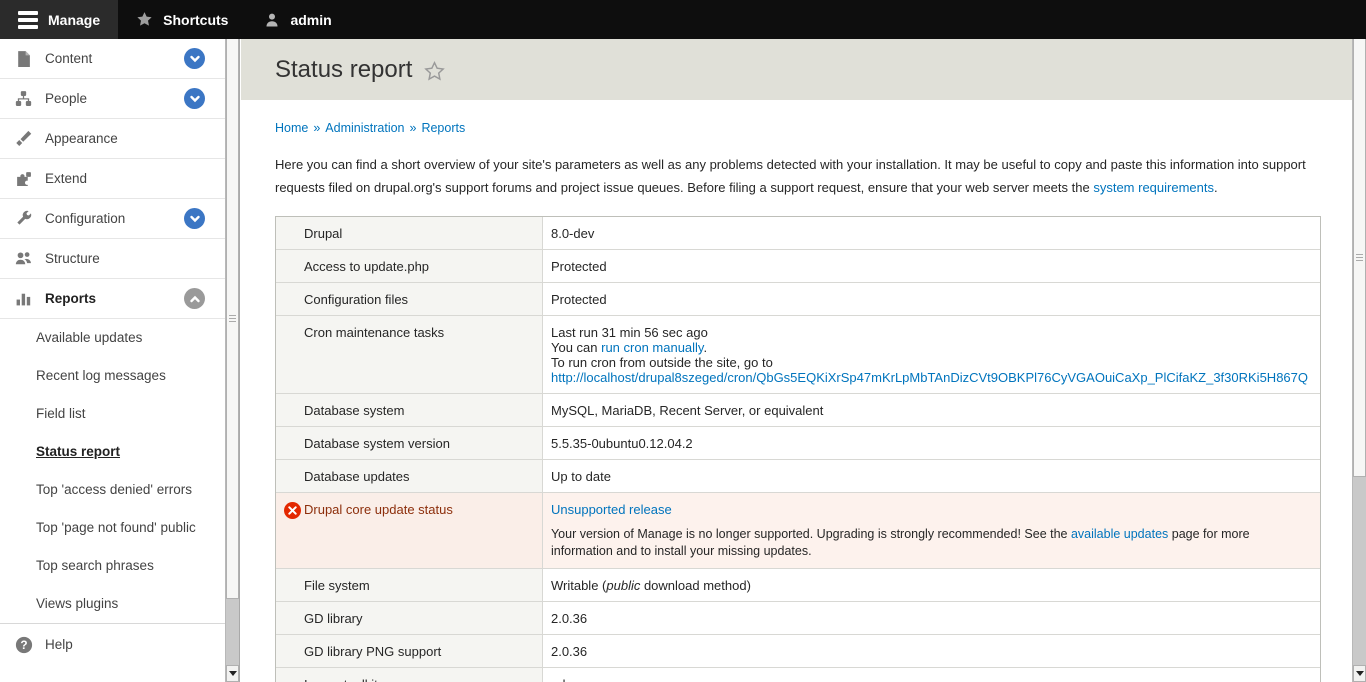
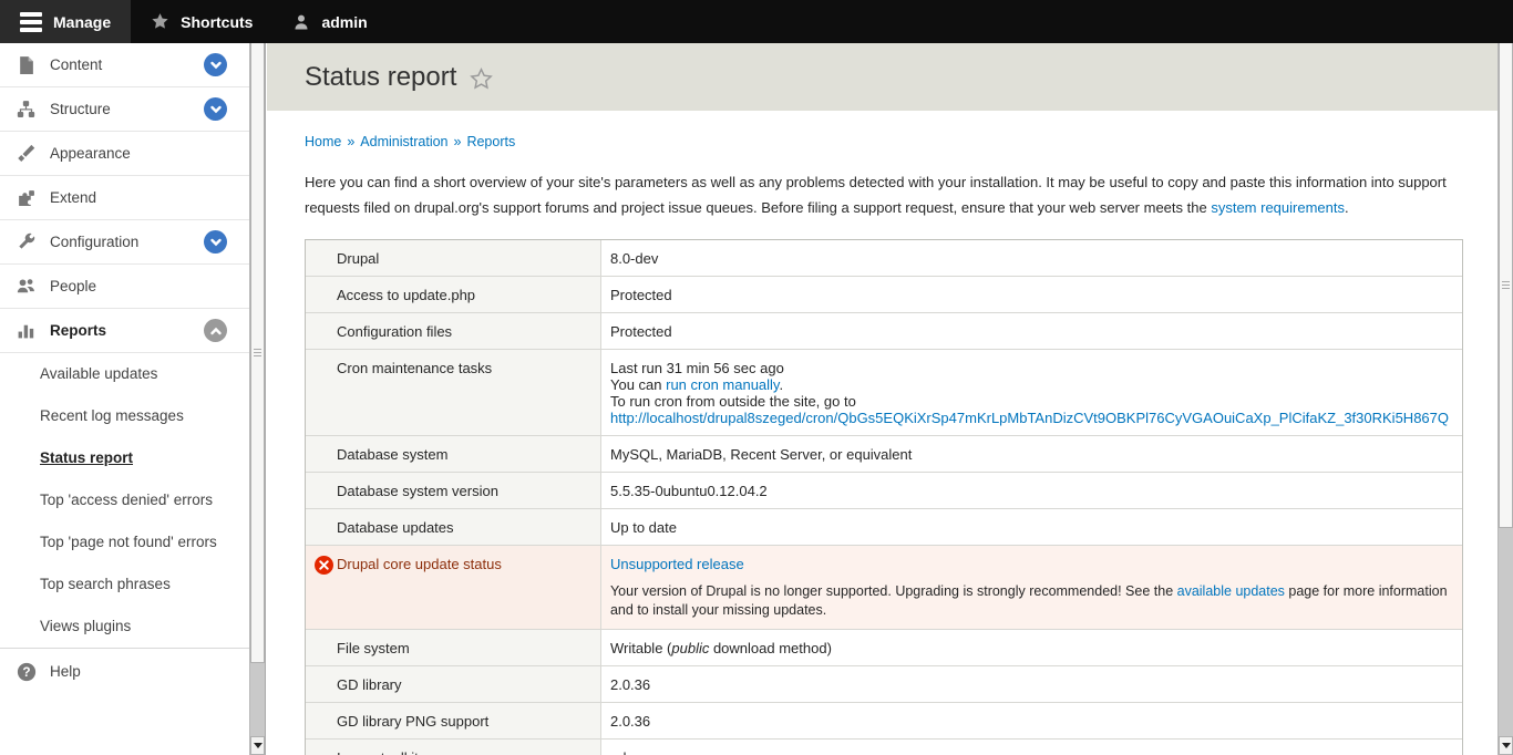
  Manage
  Shortcuts
  admin
  Content
- People
+ Structure
  Appearance
  Extend
  Configuration
- Structure
+ People
  Reports
  Available updates
  Recent log messages
- Field list
  Status report
  Top 'access denied' errors
- Top 'page not found' public
+ Top 'page not found' errors
  Top search phrases
  Views plugins
  ?
  Help
  Status report
  Home » Administration » Reports
  Here you can find a short overview of your site's parameters as well as any problems detected with your installation. It may be useful to copy and paste this information into support requests filed on drupal.org's support forums and project issue queues. Before filing a support request, ensure that your web server meets the system requirements.
  Drupal	8.0-dev
  Access to update.php	Protected
  Configuration files	Protected
  Cron maintenance tasks	Last run 31 min 56 sec ago You can run cron manually. To run cron from outside the site, go to http://localhost/drupal8szeged/cron/QbGs5EQKiXrSp47mKrLpMbTAnDizCVt9OBKPl76CyVGAOuiCaXp_PlCifaKZ_3f30RKi5H867Q
  Database system	MySQL, MariaDB, Recent Server, or equivalent
  Database system version	5.5.35-0ubuntu0.12.04.2
  Database updates	Up to date
- Drupal core update status	Unsupported release Your version of Manage is no longer supported. Upgrading is strongly recommended! See the available updates page for more information and to install your missing updates.
+ Drupal core update status	Unsupported release Your version of Drupal is no longer supported. Upgrading is strongly recommended! See the available updates page for more information and to install your missing updates.
  File system	Writable (public download method)
  GD library	2.0.36
  GD library PNG support	2.0.36
